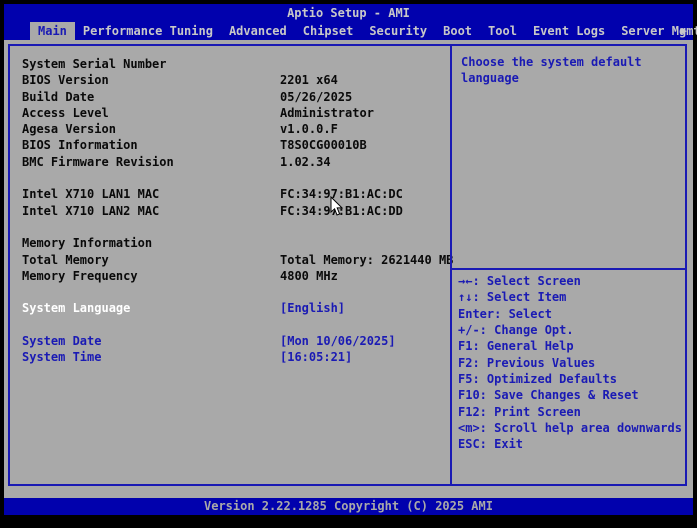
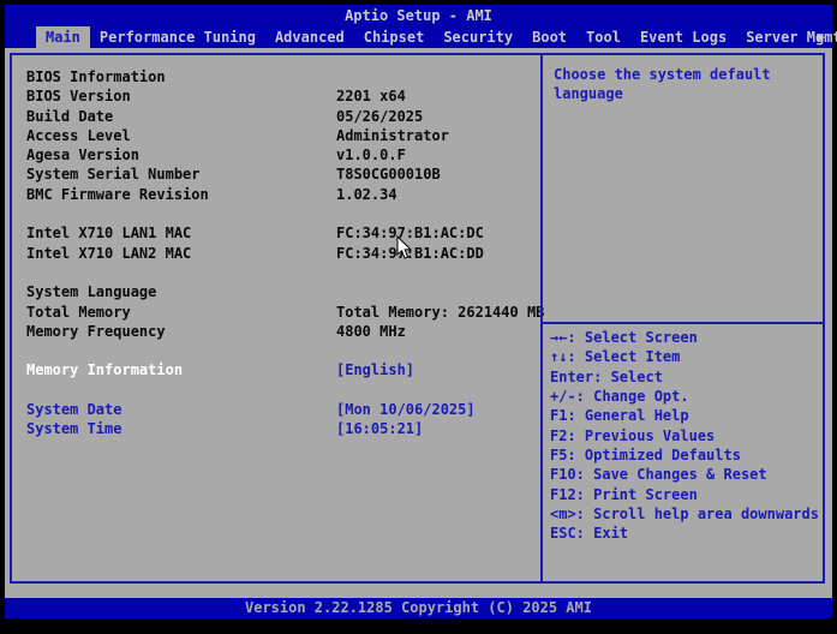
  Aptio Setup - AMI
  Main
  Performance Tuning
  Advanced
  Chipset
  Security
  Boot
  Tool
  Event Logs
  Server Mgm
  ▶
- System Serial Number
+ BIOS Information
  BIOS Version
  2201 x64
  Build Date
  05/26/2025
  Access Level
  Administrator
  Agesa Version
  v1.0.0.F
- BIOS Information
+ System Serial Number
  T8S0CG00010B
  BMC Firmware Revision
  1.02.34
  Intel X710 LAN1 MAC
  FC:34:97:B1:AC:DC
  Intel X710 LAN2 MAC
  FC:34:97:B1:AC:DD
- Memory Information
+ System Language
  Total Memory
  Total Memory: 2621440 MB
  Memory Frequency
  4800 MHz
- System Language
+ Memory Information
  [English]
  System Date
  [Mon 10/06/2025]
  System Time
  [16:05:21]
  Choose the system default language
  →←: Select Screen
  ↑↓: Select Item
  Enter: Select
  +/-: Change Opt.
  F1: General Help
  F2: Previous Values
  F5: Optimized Defaults
  F10: Save Changes & Reset
  F12: Print Screen
  <m>: Scroll help area downwards
  ESC: Exit
  Version 2.22.1285 Copyright (C) 2025 AMI
